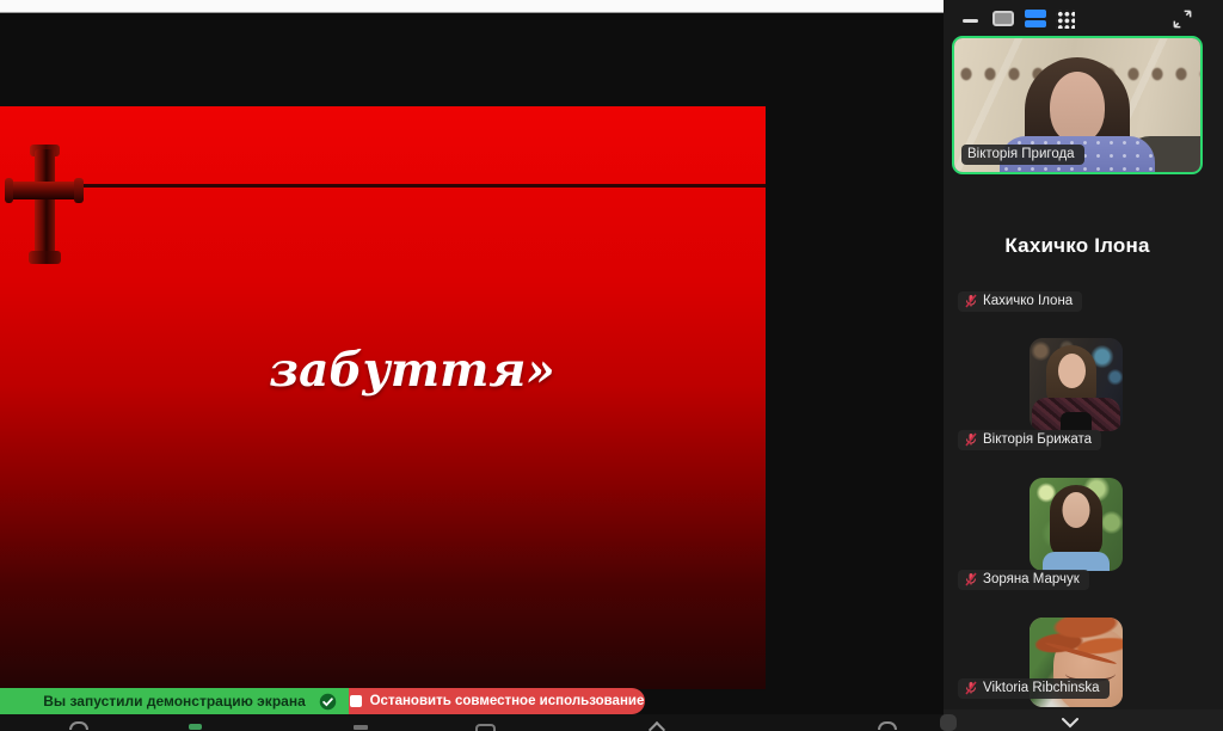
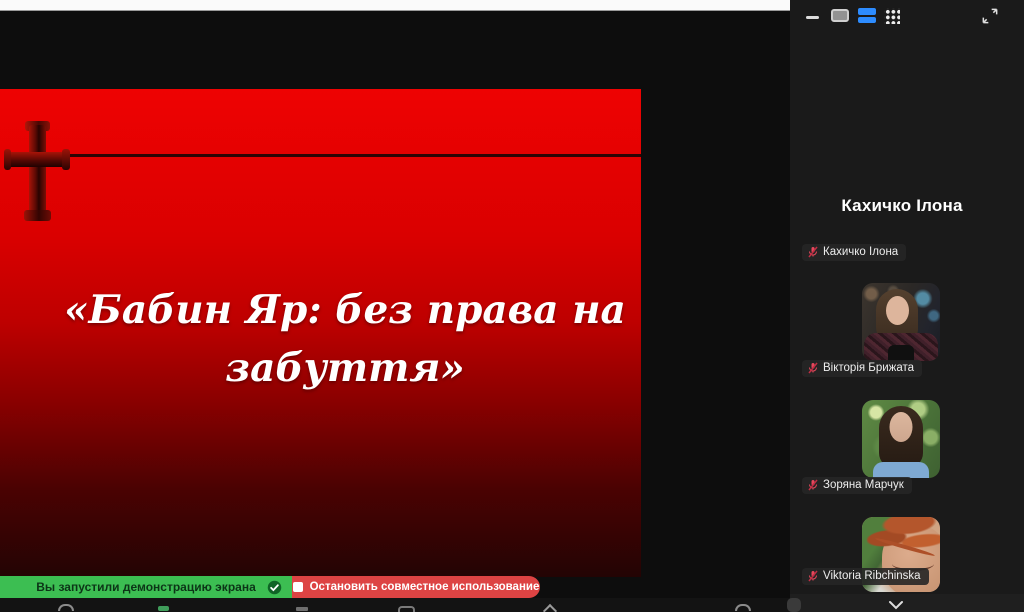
+ «Бабин Яр: без права на
  забуття»
  Вы запустили демонстрацию экрана
  Остановить совместное использование
- Вікторія Пригода
  Кахичко Ілона
  Кахичко Ілона
  Вікторія Брижата
  Зоряна Марчук
  Viktoria Ribchinska
